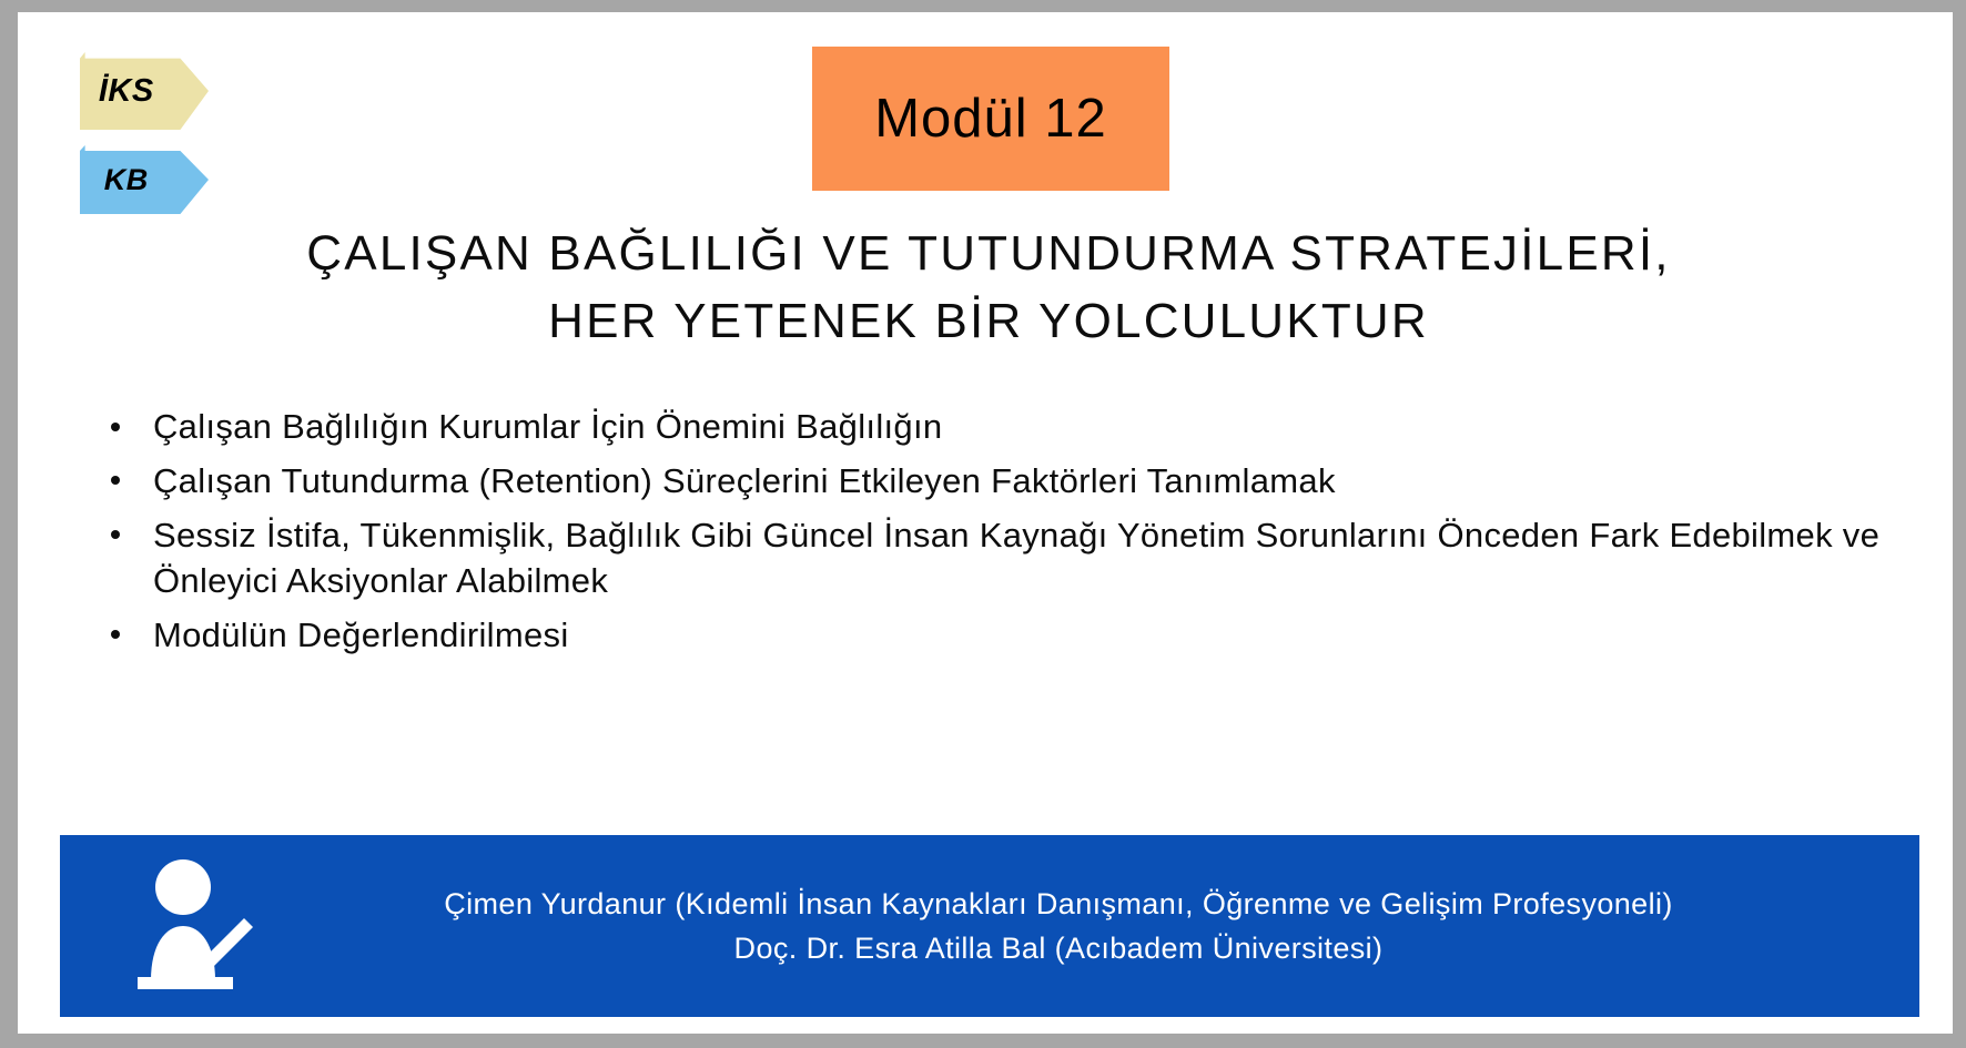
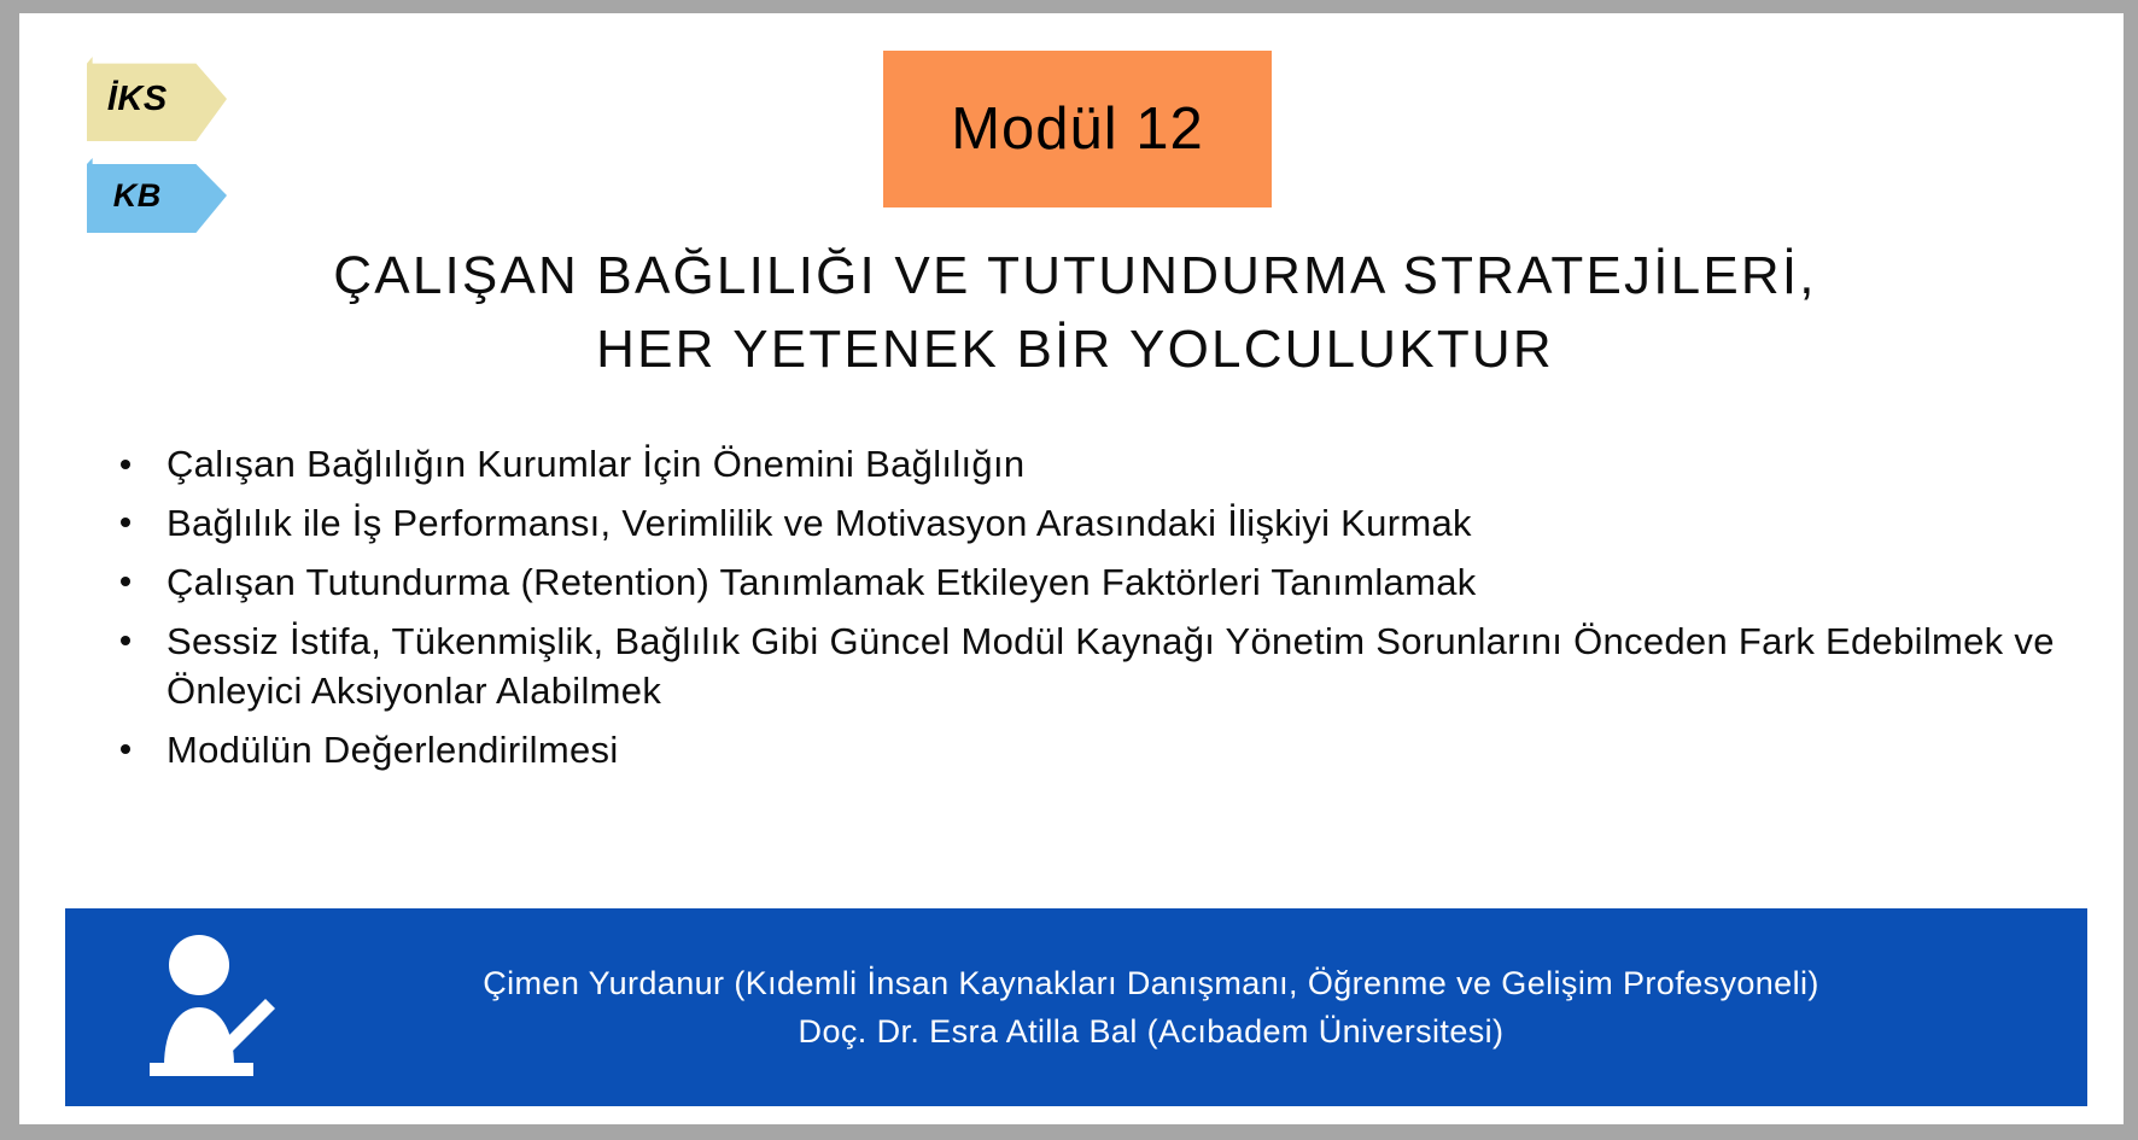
  İKS
  KB
  Modül 12
  ÇALIŞAN BAĞLILIĞI VE TUTUNDURMA STRATEJİLERİ,
  HER YETENEK BİR YOLCULUKTUR
  Çalışan Bağlılığın Kurumlar İçin Önemini Bağlılığın
+ Bağlılık ile İş Performansı, Verimlilik ve Motivasyon Arasındaki İlişkiyi Kurmak
- Çalışan Tutundurma (Retention) Süreçlerini Etkileyen Faktörleri Tanımlamak
+ Çalışan Tutundurma (Retention) Tanımlamak Etkileyen Faktörleri Tanımlamak
- Sessiz İstifa, Tükenmişlik, Bağlılık Gibi Güncel İnsan Kaynağı Yönetim Sorunlarını Önceden Fark Edebilmek ve Önleyici Aksiyonlar Alabilmek
+ Sessiz İstifa, Tükenmişlik, Bağlılık Gibi Güncel Modül Kaynağı Yönetim Sorunlarını Önceden Fark Edebilmek ve Önleyici Aksiyonlar Alabilmek
  Modülün Değerlendirilmesi
  Çimen Yurdanur (Kıdemli İnsan Kaynakları Danışmanı, Öğrenme ve Gelişim Profesyoneli)
  Doç. Dr. Esra Atilla Bal (Acıbadem Üniversitesi)
